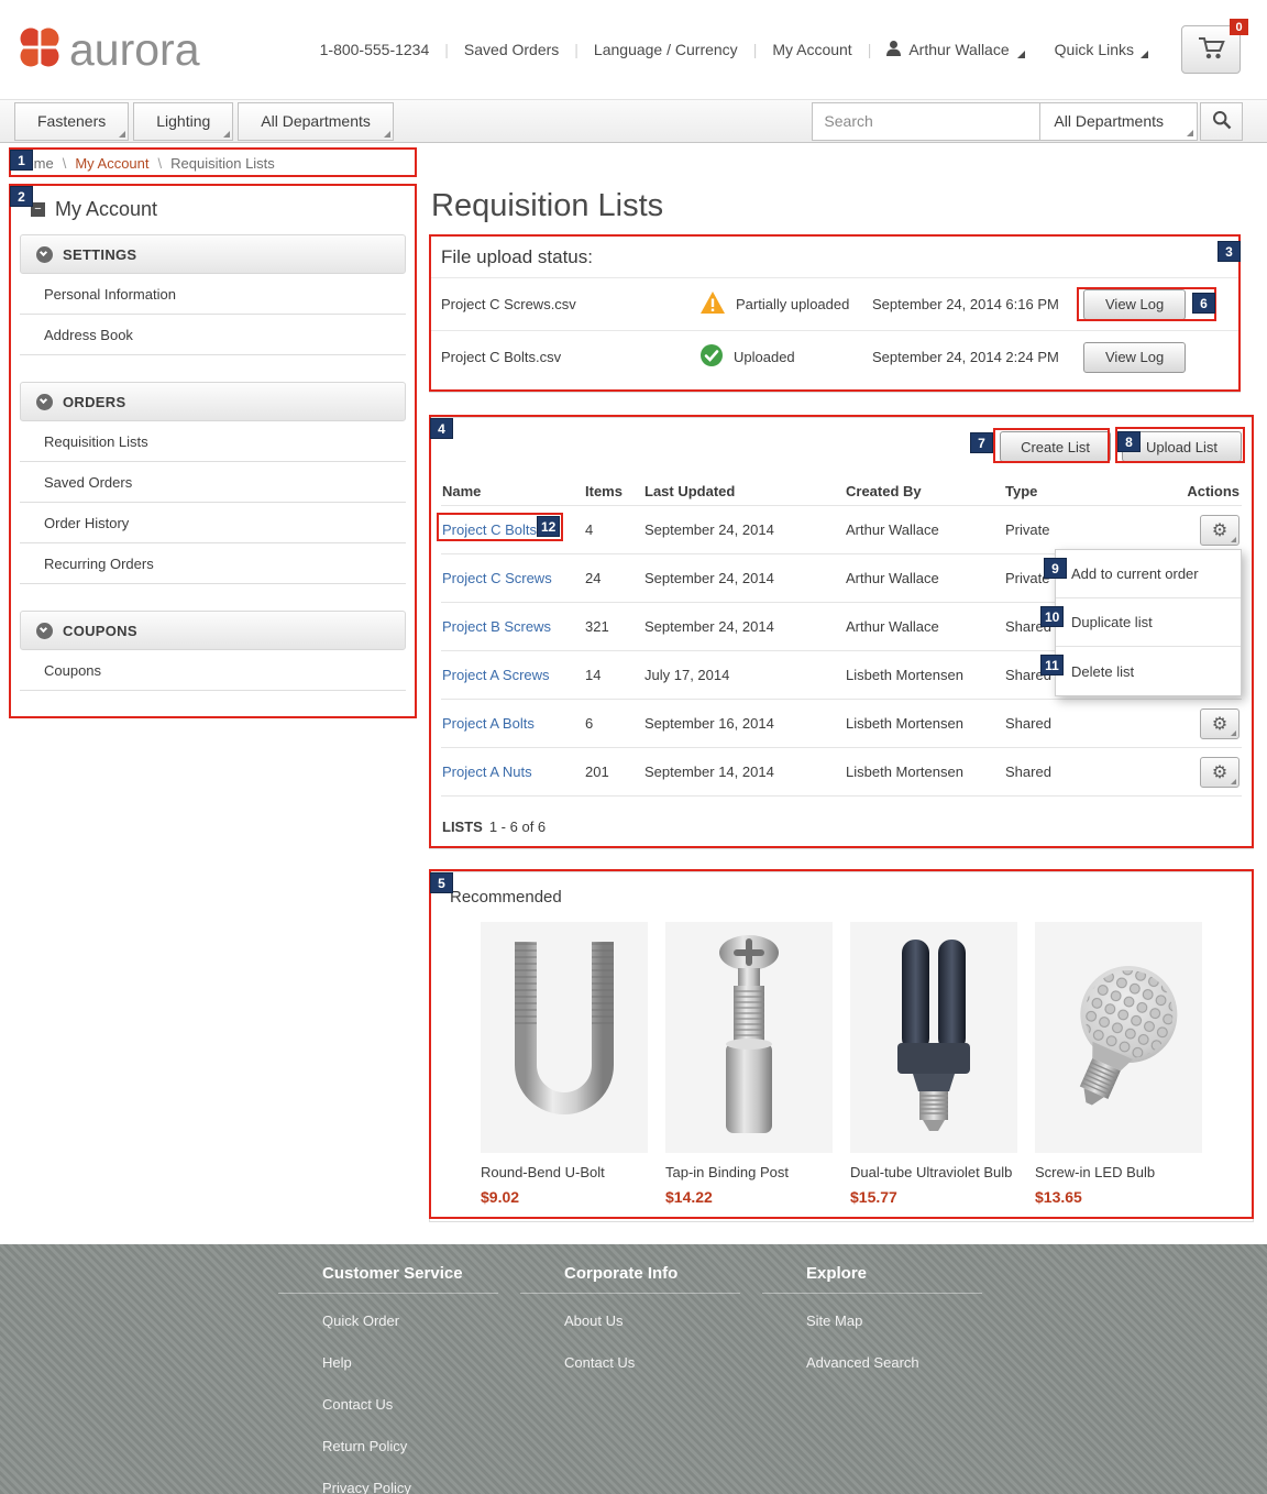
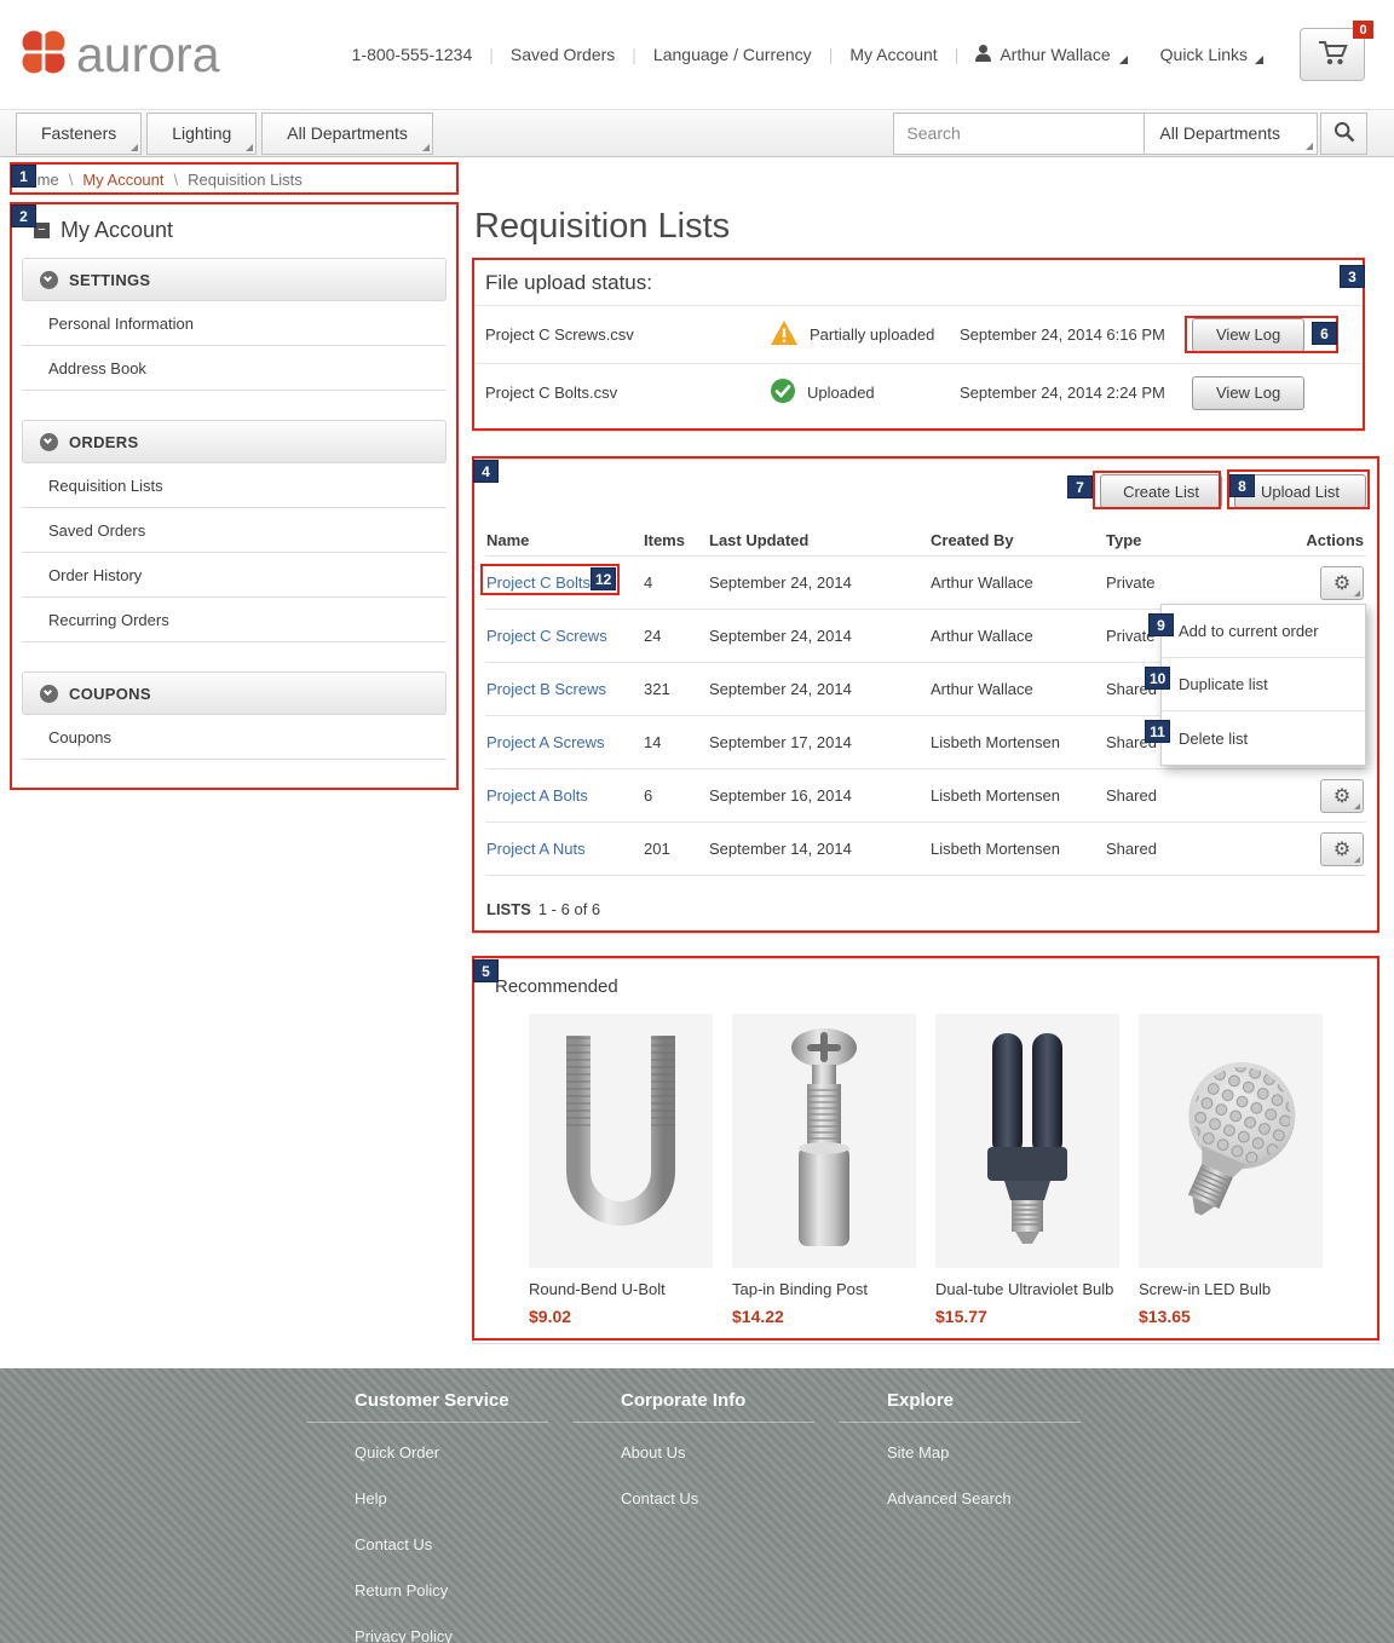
  aurora
  1-800-555-1234
  |
  Saved Orders
  |
  Language / Currency
  |
  My Account
  |
  Arthur Wallace
  Quick Links
  0
  Fasteners
  Lighting
  All Departments
  Search
  All Departments
  \
  My Account
  \
  Requisition Lists
  −
  My Account
  SETTINGS
  Personal Information
  Address Book
  ORDERS
  Requisition Lists
  Saved Orders
  Order History
  Recurring Orders
  COUPONS
  Coupons
  Requisition Lists
  File upload status:
  Project C Screws.csv
  Partially uploaded
  September 24, 2014 6:16 PM
  View Log
  Project C Bolts.csv
  Uploaded
  September 24, 2014 2:24 PM
  View Log
  Create List
  Upload List
  Name
  Items
  Last Updated
  Created By
  Type
  Actions
  Project C Bolts
  4
  September 24, 2014
  Arthur Wallace
  Private
  ⚙
  Project C Screws
  24
  September 24, 2014
  Arthur Wallace
  Privat
  Project B Screws
  321
  September 24, 2014
  Arthur Wallace
  Project A Screws
  14
- July 17, 2014
+ September 17, 2014
  Lisbeth Mortensen
  Project A Bolts
  6
  September 16, 2014
  Lisbeth Mortensen
  Shared
  ⚙
  Project A Nuts
  201
  September 14, 2014
  Lisbeth Mortensen
  Shared
  ⚙
  LISTS 1 - 6 of 6
  Add to current order
  Duplicate list
  Delete list
  Recommended
  Round-Bend U-Bolt
  $9.02
  Tap-in Binding Post
  $14.22
  Dual-tube Ultraviolet Bulb
  $15.77
  Screw-in LED Bulb
  $13.65
  Customer Service
  Quick Order
  Help
  Contact Us
  Return Policy
  Privacy Policy
  Corporate Info
  About Us
  Contact Us
  Explore
  Site Map
  Advanced Search
  1
  2
  3
  4
  5
  6
  7
  8
  9
  10
  11
  12
